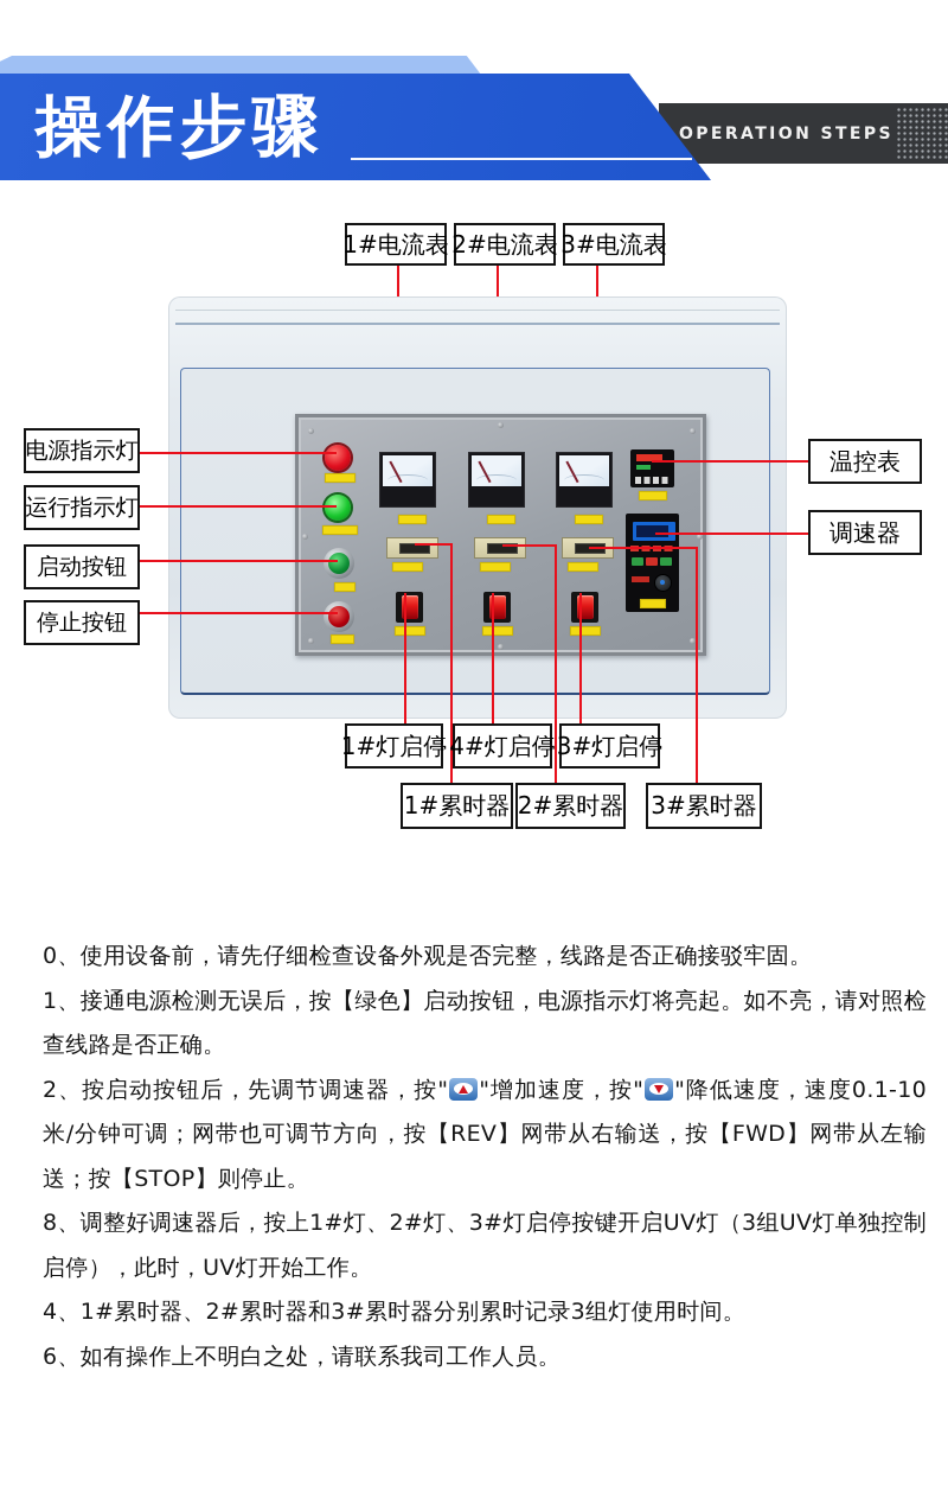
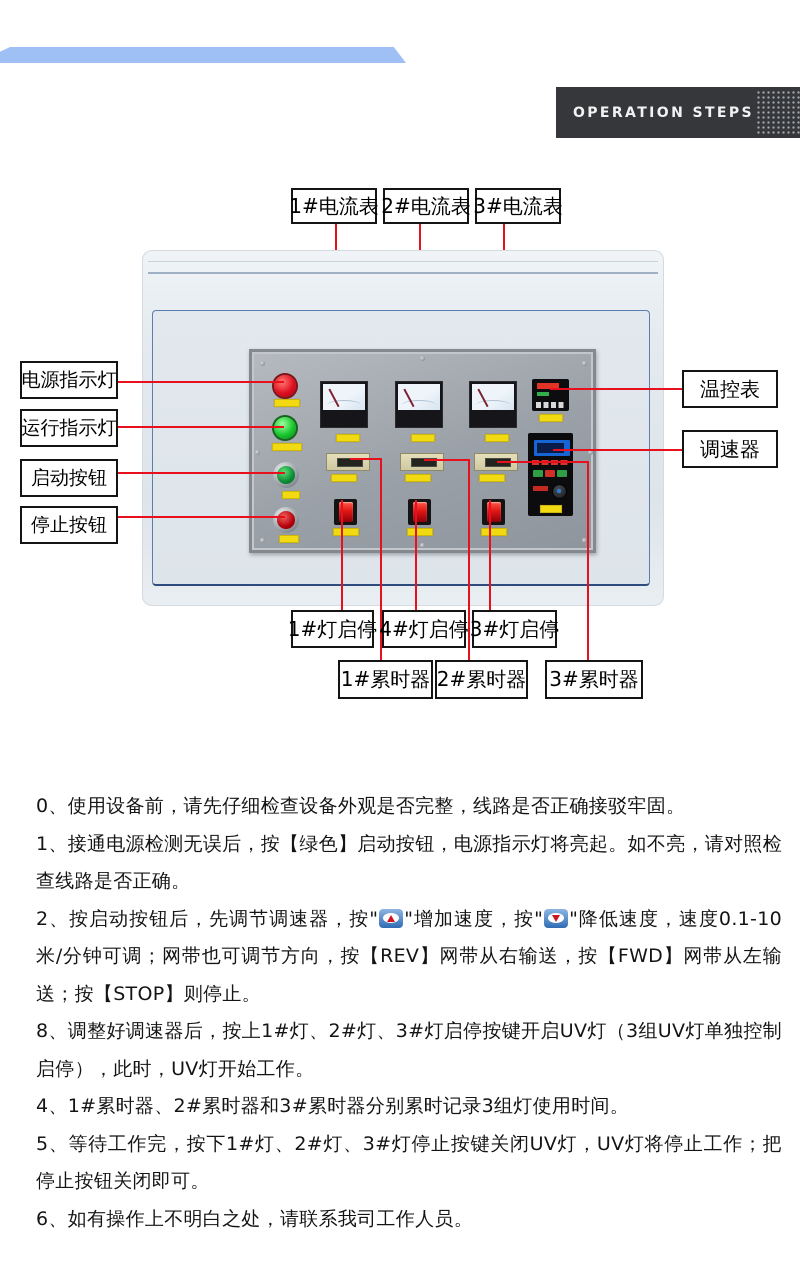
  OPERATION STEPS
- 操作步骤
  1#电流表
  2#电流表
  3#电流表
  电源指示灯
  运行指示灯
  启动按钮
  停止按钮
  温控表
  调速器
  1#灯启停
  4#灯启停
  3#灯启停
  1#累时器
  2#累时器
  3#累时器
  0、使用设备前，请先仔细检查设备外观是否完整，线路是否正确接驳牢固。
  1、接通电源检测无误后，按【绿色】启动按钮，电源指示灯将亮起。如不亮，请对照检查线路是否正确。
  2、按启动按钮后，先调节调速器，按" "增加速度，按" "降低速度，速度0.1-10米/分钟可调；网带也可调节方向，按【REV】网带从右输送，按【FWD】网带从左输送；按【STOP】则停止。
  8、调整好调速器后，按上1#灯、2#灯、3#灯启停按键开启UV灯（3组UV灯单独控制启停），此时，UV灯开始工作。
  4、1#累时器、2#累时器和3#累时器分别累时记录3组灯使用时间。
+ 5、等待工作完，按下1#灯、2#灯、3#灯停止按键关闭UV灯，UV灯将停止工作；把停止按钮关闭即可。
  6、如有操作上不明白之处，请联系我司工作人员。
